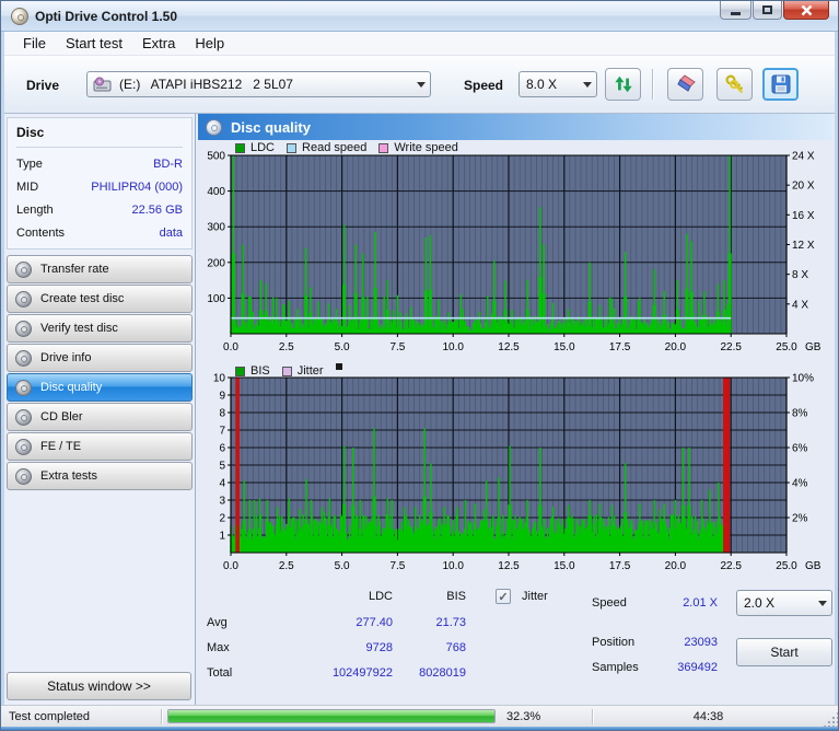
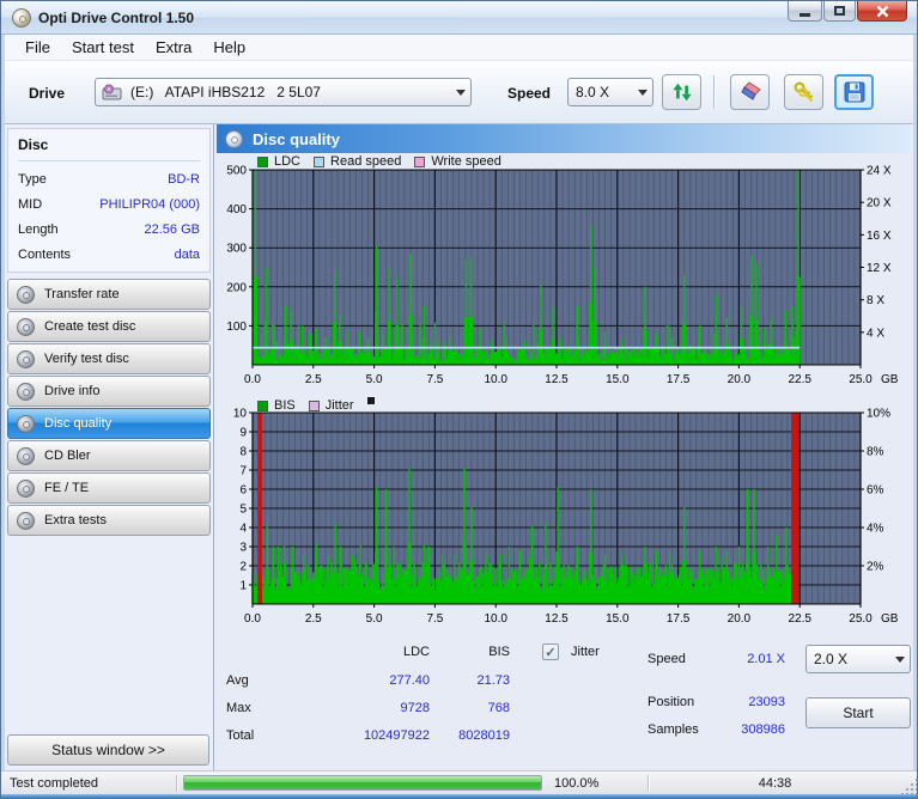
  Opti Drive Control 1.50
  File
  Start test
  Extra
  Help
  Drive
  (E:) ATAPI iHBS212 2 5L07
  Speed
  8.0 X
  Disc
  Type
  BD-R
  MID
  PHILIPR04 (000)
  Length
  22.56 GB
  Contents
  data
  Transfer rate
  Create test disc
  Verify test disc
  Drive info
  Disc quality
  CD Bler
  FE / TE
  Extra tests
  Status window >>
  Disc quality
  0.0
  2.5
  5.0
  7.5
  10.0
  12.5
  15.0
  17.5
  20.0
  22.5
  25.0
  GB
  100
  200
  300
  400
  500
  4 X
  8 X
  12 X
  16 X
  20 X
  24 X
  LDC
  Read speed
  Write speed
  0.0
  2.5
  5.0
  7.5
  10.0
  12.5
  15.0
  17.5
  20.0
  22.5
  25.0
  GB
  1
  2
  3
  4
  5
  6
  7
  8
  9
  10
  2%
  4%
  6%
  8%
  10%
  BIS
  Jitter
  LDC
  BIS
  Avg
  277.40
  21.73
  Max
  9728
  768
  Total
  102497922
  8028019
  ✓
  Jitter
  Speed
  2.01 X
  2.0 X
  Position
  23093
  Samples
- 369492
+ 308986
  Start
  Test completed
- 32.3%
+ 100.0%
  44:38
